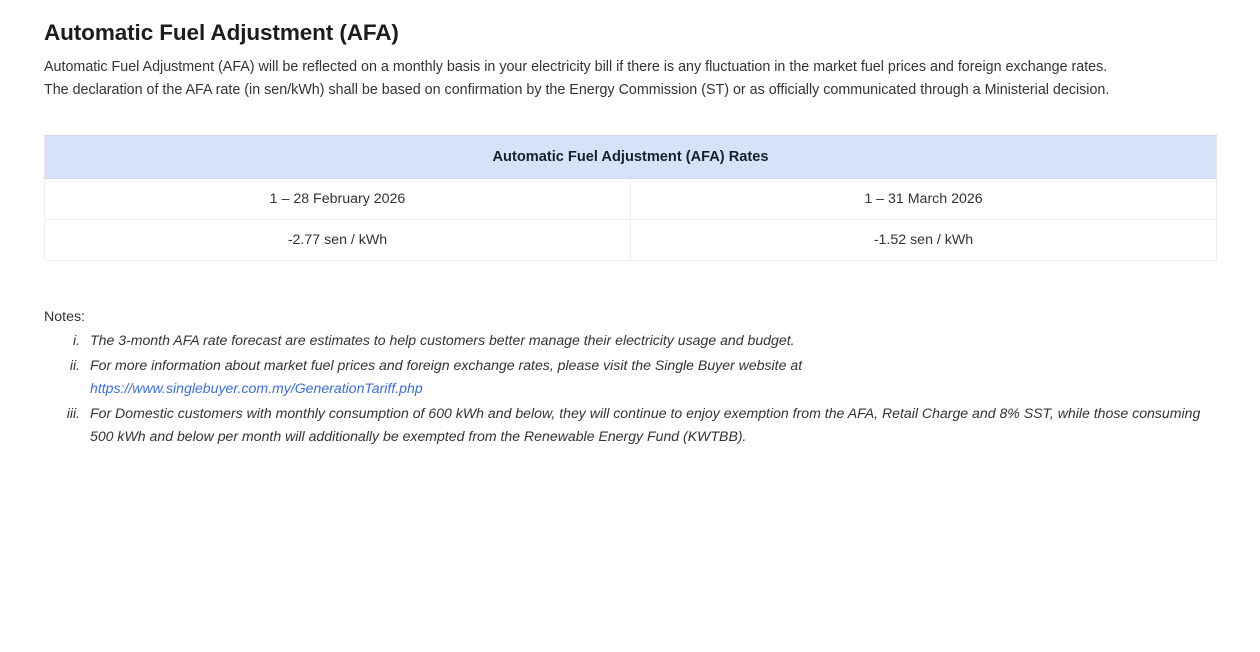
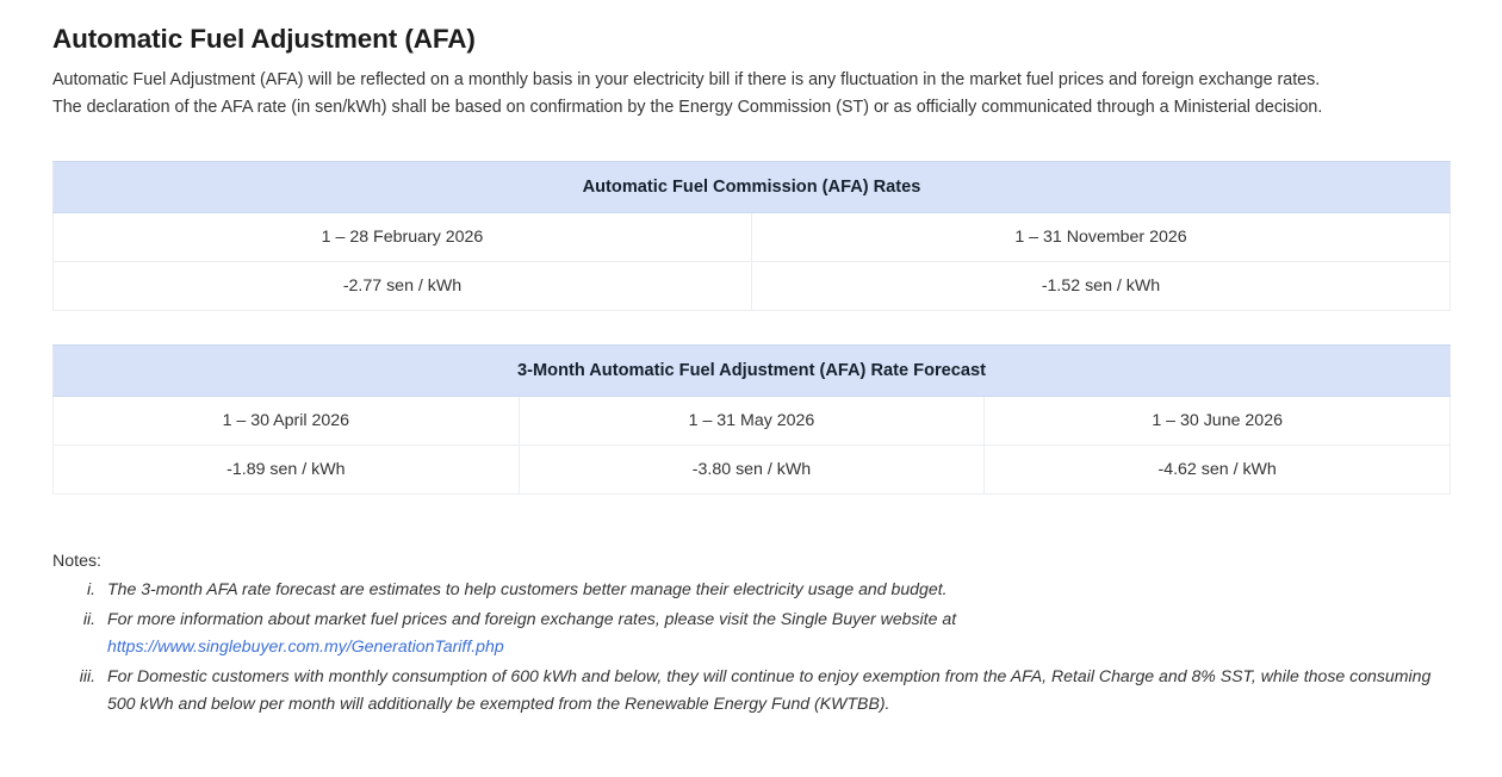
  Automatic Fuel Adjustment (AFA)
  Automatic Fuel Adjustment (AFA) will be reflected on a monthly basis in your electricity bill if there is any fluctuation in the market fuel prices and foreign exchange rates.
  The declaration of the AFA rate (in sen/kWh) shall be based on confirmation by the Energy Commission (ST) or as officially communicated through a Ministerial decision.
- Automatic Fuel Adjustment (AFA) Rates
+ Automatic Fuel Commission (AFA) Rates
- 1 – 28 February 2026	1 – 31 March 2026
+ 1 – 28 February 2026	1 – 31 November 2026
  -2.77 sen / kWh	-1.52 sen / kWh
+ 3-Month Automatic Fuel Adjustment (AFA) Rate Forecast
+ 1 – 30 April 2026	1 – 31 May 2026	1 – 30 June 2026
+ -1.89 sen / kWh	-3.80 sen / kWh	-4.62 sen / kWh
  Notes:
  The 3-month AFA rate forecast are estimates to help customers better manage their electricity usage and budget.
  For more information about market fuel prices and foreign exchange rates, please visit the Single Buyer website at
  https://www.singlebuyer.com.my/GenerationTariff.php
  For Domestic customers with monthly consumption of 600 kWh and below, they will continue to enjoy exemption from the AFA, Retail Charge and 8% SST, while those consuming 500 kWh and below per month will additionally be exempted from the Renewable Energy Fund (KWTBB).
